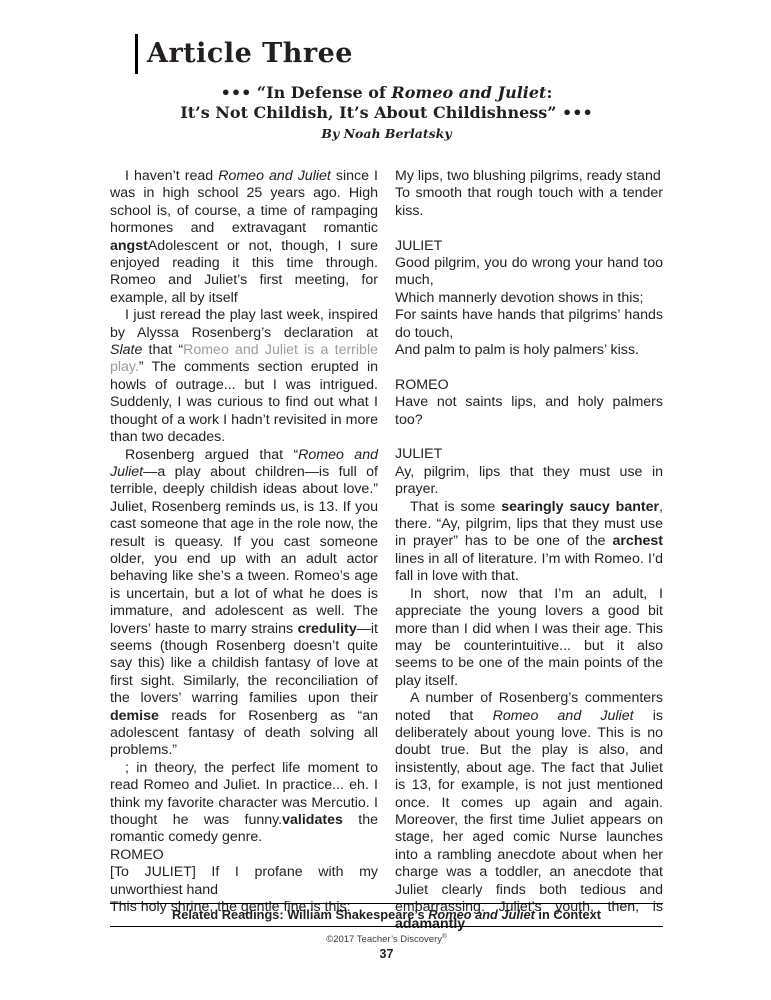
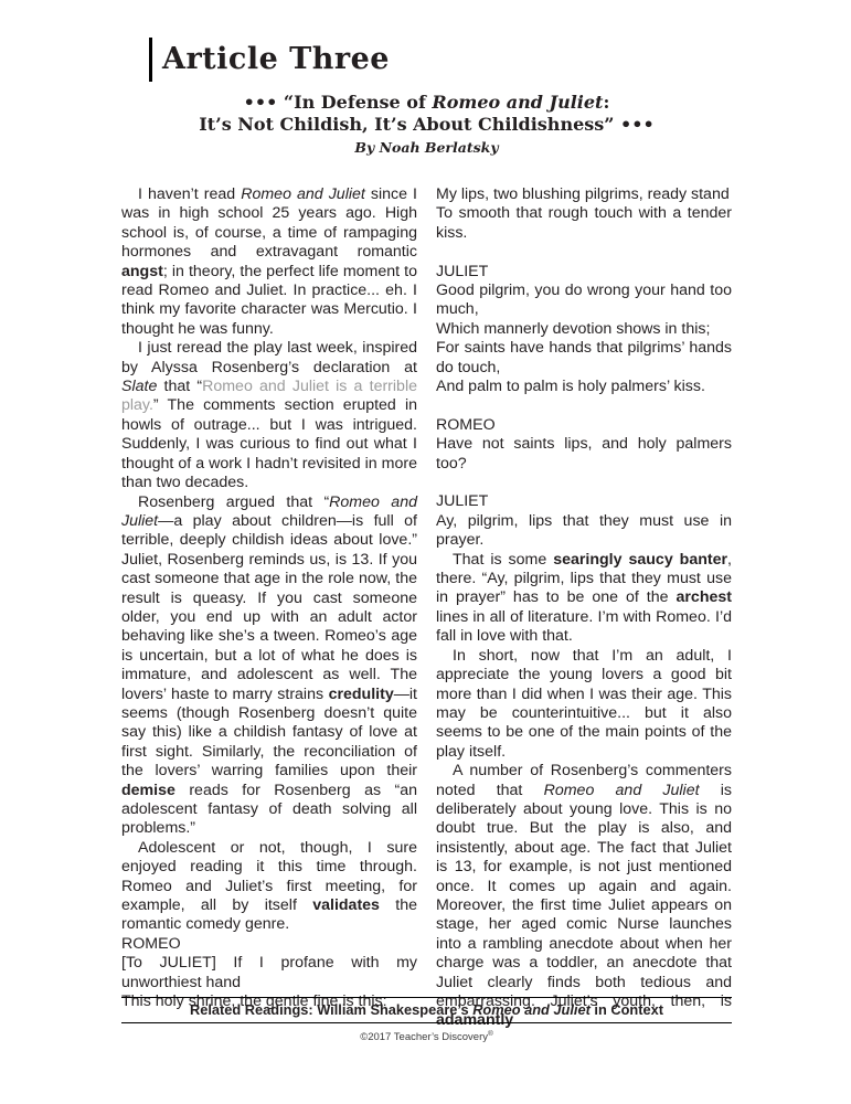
  Article Three
  ••• “In Defense of Romeo and Juliet:
  It’s Not Childish, It’s About Childishness” •••
  By Noah Berlatsky
- I haven’t read Romeo and Juliet since I was in high school 25 years ago. High school is, of course, a time of rampaging hormones and extravagant romantic angstAdolescent or not, though, I sure enjoyed reading it this time through. Romeo and Juliet’s first meeting, for example, all by itself
+ I haven’t read Romeo and Juliet since I was in high school 25 years ago. High school is, of course, a time of rampaging hormones and extravagant romantic angst; in theory, the perfect life moment to read Romeo and Juliet. In practice... eh. I think my favorite character was Mercutio. I thought he was funny.
  I just reread the play last week, inspired by Alyssa Rosenberg’s declaration at Slate that “Romeo and Juliet is a terrible play.” The comments section erupted in howls of outrage... but I was intrigued. Suddenly, I was curious to find out what I thought of a work I hadn’t revisited in more than two decades.
  Rosenberg argued that “Romeo and Juliet—a play about children—is full of terrible, deeply childish ideas about love.” Juliet, Rosenberg reminds us, is 13. If you cast someone that age in the role now, the result is queasy. If you cast someone older, you end up with an adult actor behaving like she’s a tween. Romeo’s age is uncertain, but a lot of what he does is immature, and adolescent as well. The lovers’ haste to marry strains credulity—it seems (though Rosenberg doesn’t quite say this) like a childish fantasy of love at first sight. Similarly, the reconciliation of the lovers’ warring families upon their demise reads for Rosenberg as “an adolescent fantasy of death solving all problems.”
- ; in theory, the perfect life moment to read Romeo and Juliet. In practice... eh. I think my favorite character was Mercutio. I thought he was funny.validates the romantic comedy genre.
+ Adolescent or not, though, I sure enjoyed reading it this time through. Romeo and Juliet’s first meeting, for example, all by itself validates the romantic comedy genre.
  ROMEO
  [To JULIET] If I profane with my unworthiest hand
  This holy shrine, the gentle fine is this:
  My lips, two blushing pilgrims, ready stand
  To smooth that rough touch with a tender kiss.
  JULIET
  Good pilgrim, you do wrong your hand too much,
  Which mannerly devotion shows in this;
  For saints have hands that pilgrims’ hands do touch,
  And palm to palm is holy palmers’ kiss.
  ROMEO
  Have not saints lips, and holy palmers too?
  JULIET
  Ay, pilgrim, lips that they must use in prayer.
  That is some searingly saucy banter, there. “Ay, pilgrim, lips that they must use in prayer” has to be one of the archest lines in all of literature. I’m with Romeo. I’d fall in love with that.
  In short, now that I’m an adult, I appreciate the young lovers a good bit more than I did when I was their age. This may be counterintuitive... but it also seems to be one of the main points of the play itself.
  A number of Rosenberg’s commenters noted that Romeo and Juliet is deliberately about young love. This is no doubt true. But the play is also, and insistently, about age. The fact that Juliet is 13, for example, is not just mentioned once. It comes up again and again. Moreover, the first time Juliet appears on stage, her aged comic Nurse launches into a rambling anecdote about when her charge was a toddler, an anecdote that Juliet clearly finds both tedious and embarrassing. Juliet’s youth, then, is adamantly
  Related Readings: William Shakespeare’s Romeo and Juliet in Context
  ©2017 Teacher’s Discovery
- 37
